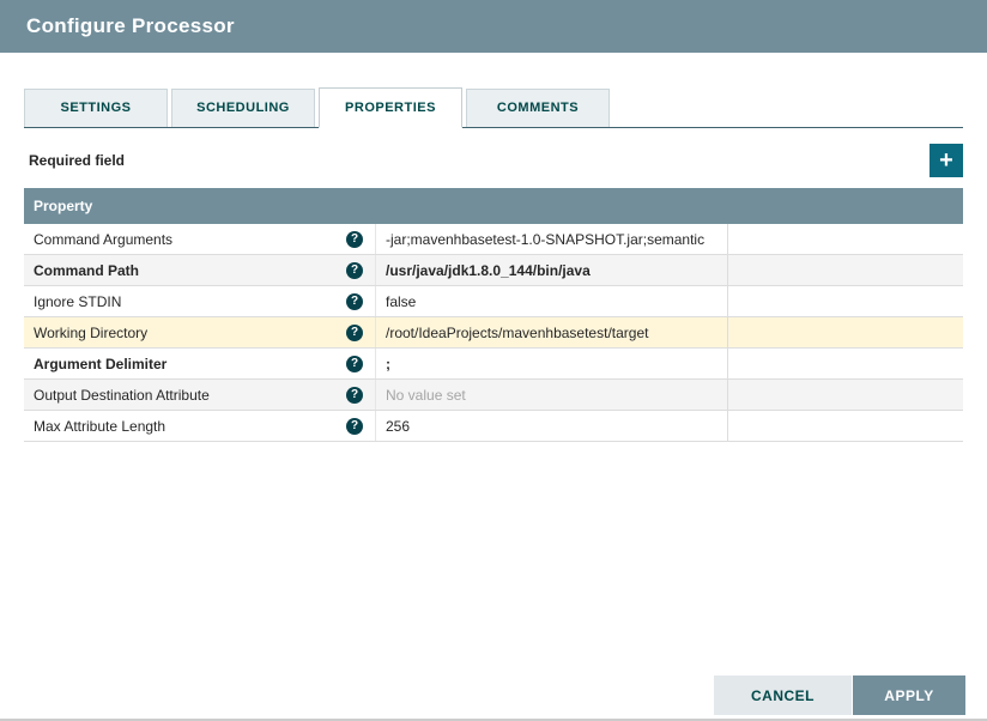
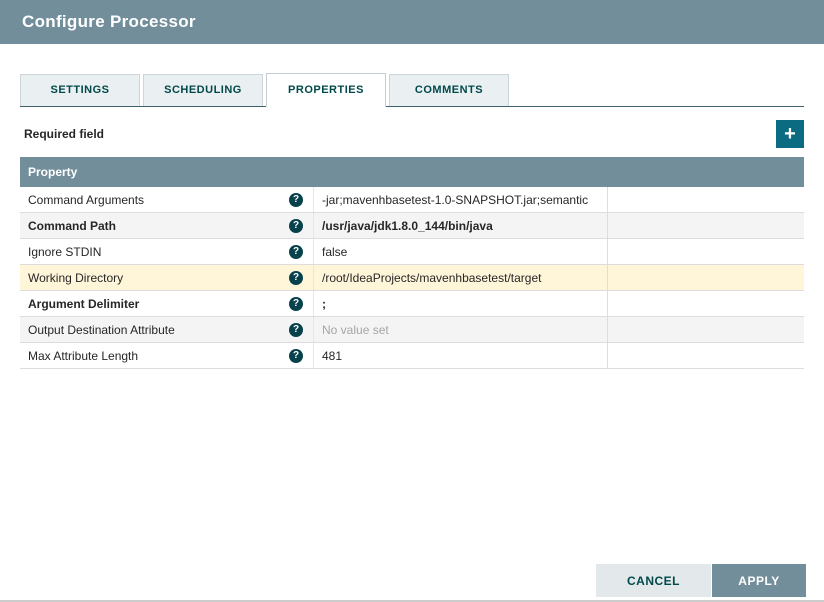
  Configure Processor
  SETTINGS
  SCHEDULING
  PROPERTIES
  COMMENTS
  Required field
  +
  Property
  Command Arguments
  ?
  -jar;mavenhbasetest-1.0-SNAPSHOT.jar;semantic
  Command Path
  ?
  /usr/java/jdk1.8.0_144/bin/java
  Ignore STDIN
  ?
  false
  Working Directory
  ?
  /root/IdeaProjects/mavenhbasetest/target
  Argument Delimiter
  ?
  ;
  Output Destination Attribute
  ?
  No value set
  Max Attribute Length
  ?
- 256
+ 481
  CANCEL
  APPLY
